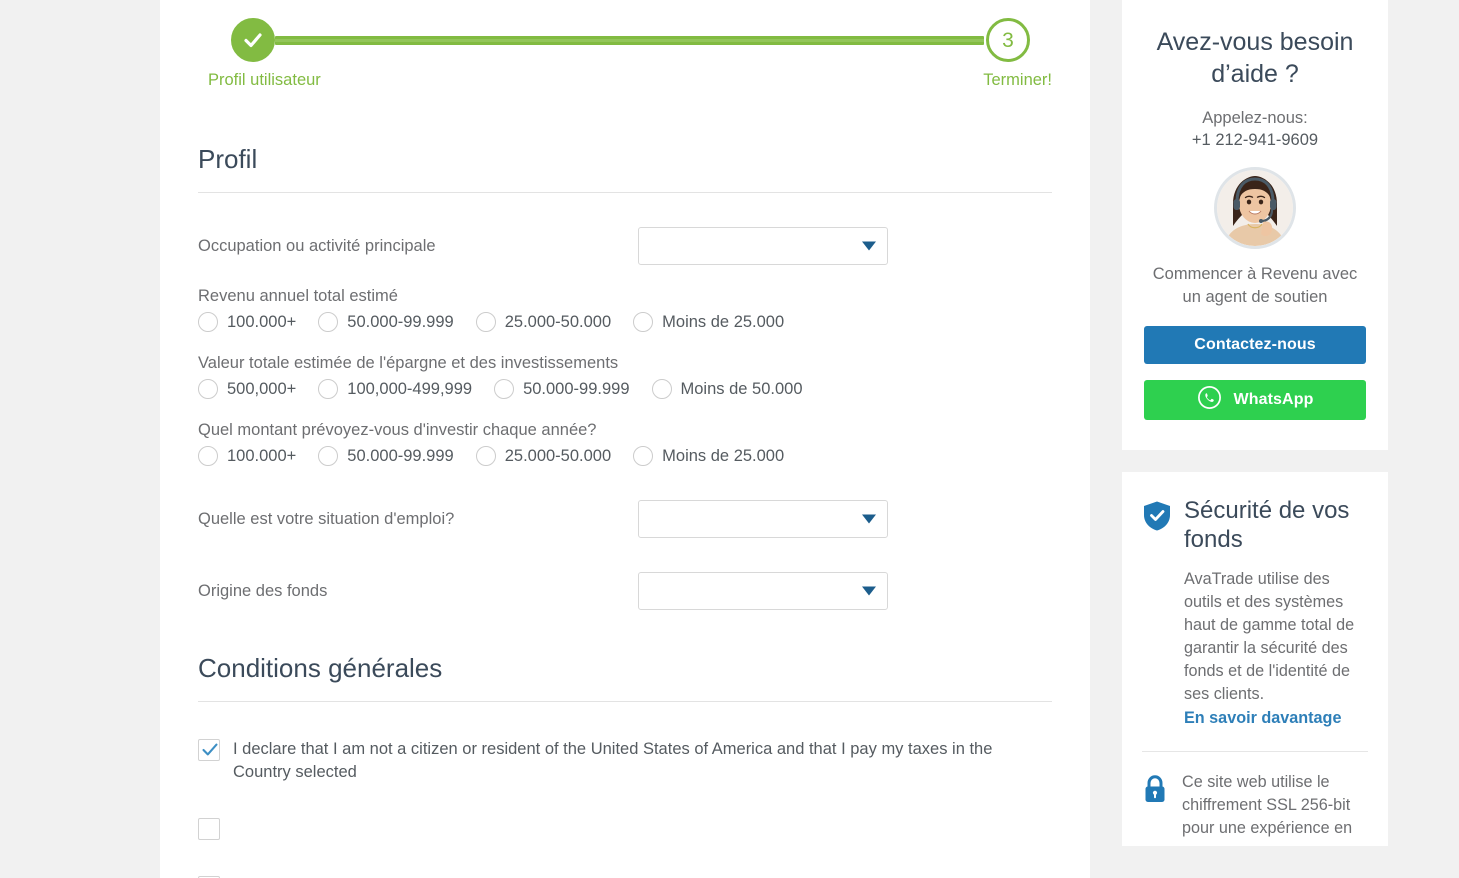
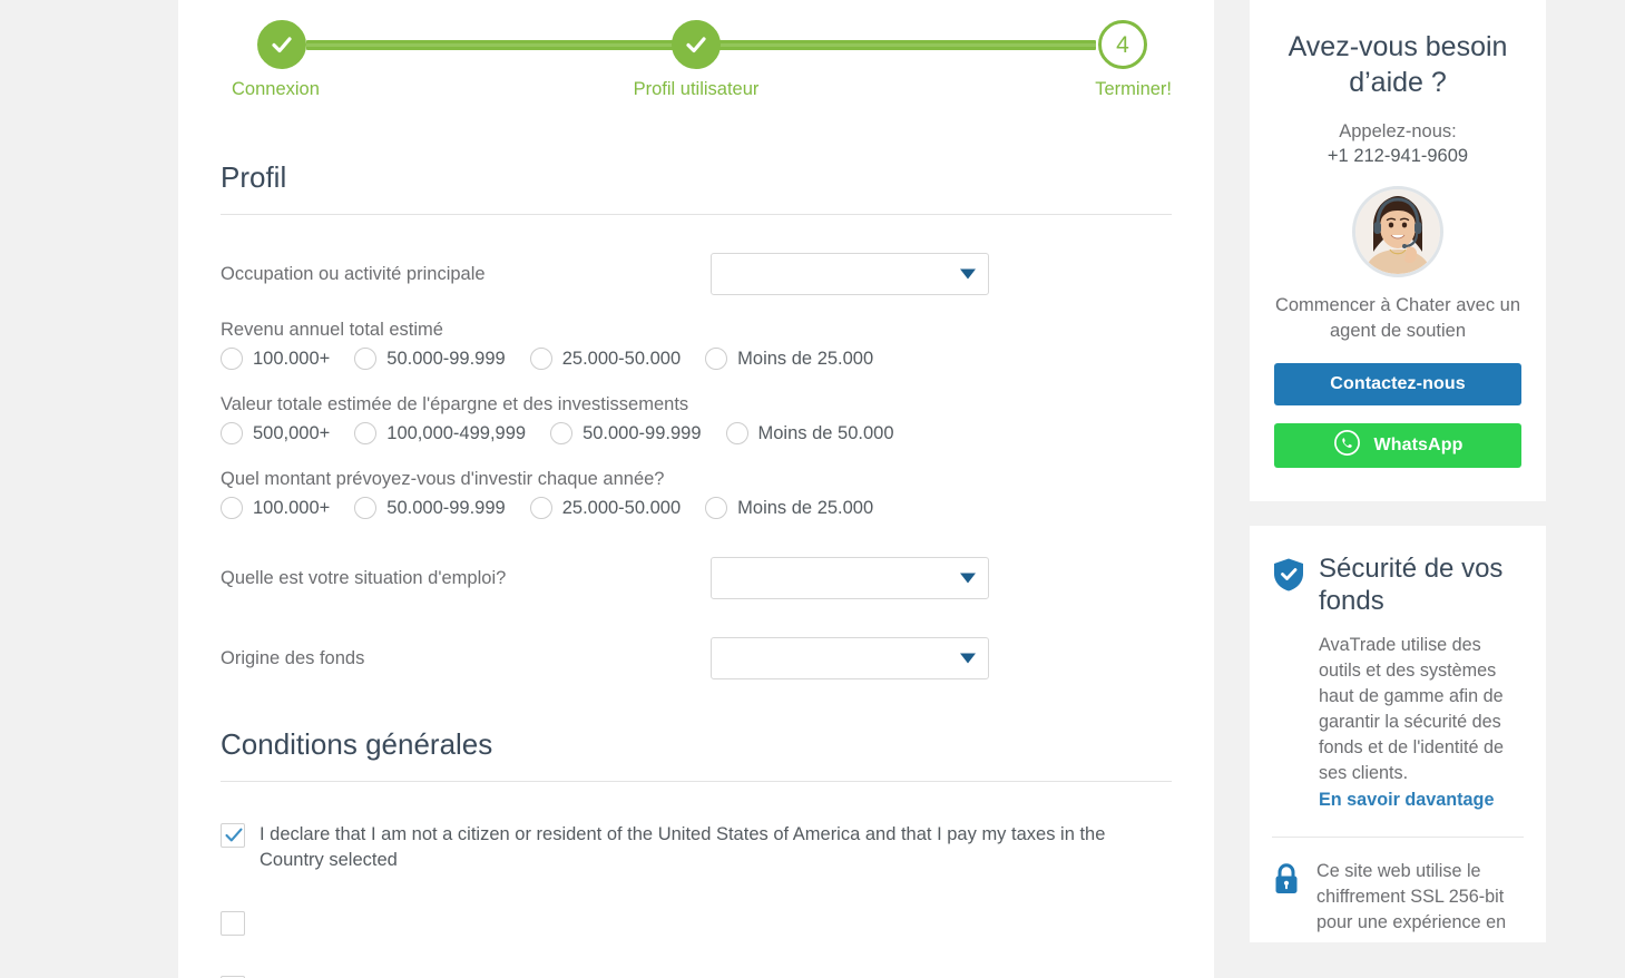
+ Connexion
  Profil utilisateur
- 3
+ 4
  Terminer!
  Profil
  Occupation ou activité principale
  Revenu annuel total estimé
  100.000+
  50.000-99.999
  25.000-50.000
  Moins de 25.000
  Valeur totale estimée de l'épargne et des investissements
  500,000+
  100,000-499,999
  50.000-99.999
  Moins de 50.000
  Quel montant prévoyez-vous d'investir chaque année?
  100.000+
  50.000-99.999
  25.000-50.000
  Moins de 25.000
  Quelle est votre situation d'emploi?
  Origine des fonds
  Conditions générales
  I declare that I am not a citizen or resident of the United States of America and that I pay my taxes in the Country selected
  Avez-vous besoin d’aide ?
  Appelez-nous:
  +1 212-941-9609
- Commencer à Revenu avec un agent de soutien
+ Commencer à Chater avec un agent de soutien
  Contactez-nous
  WhatsApp
  Sécurité de vos fonds
- AvaTrade utilise des outils et des systèmes haut de gamme total de garantir la sécurité des fonds et de l'identité de ses clients. En savoir davantage
+ AvaTrade utilise des outils et des systèmes haut de gamme afin de garantir la sécurité des fonds et de l'identité de ses clients. En savoir davantage
  Ce site web utilise le chiffrement SSL 256-bit pour une expérience en
